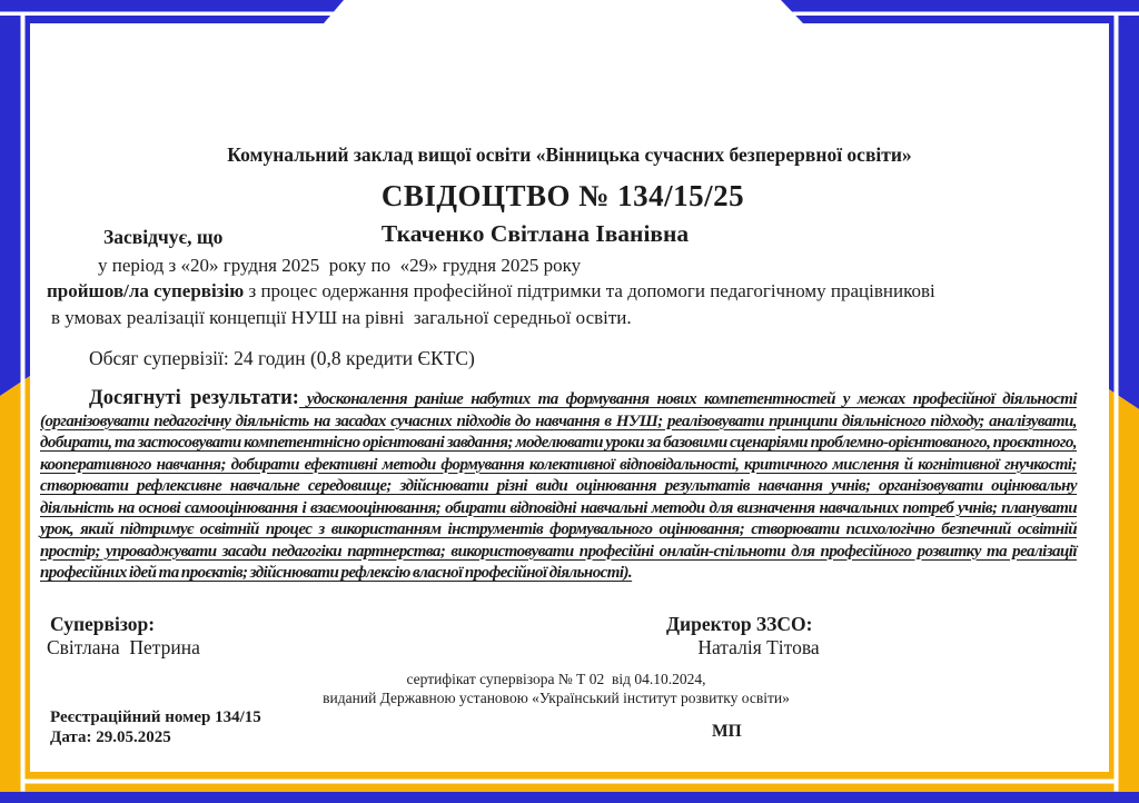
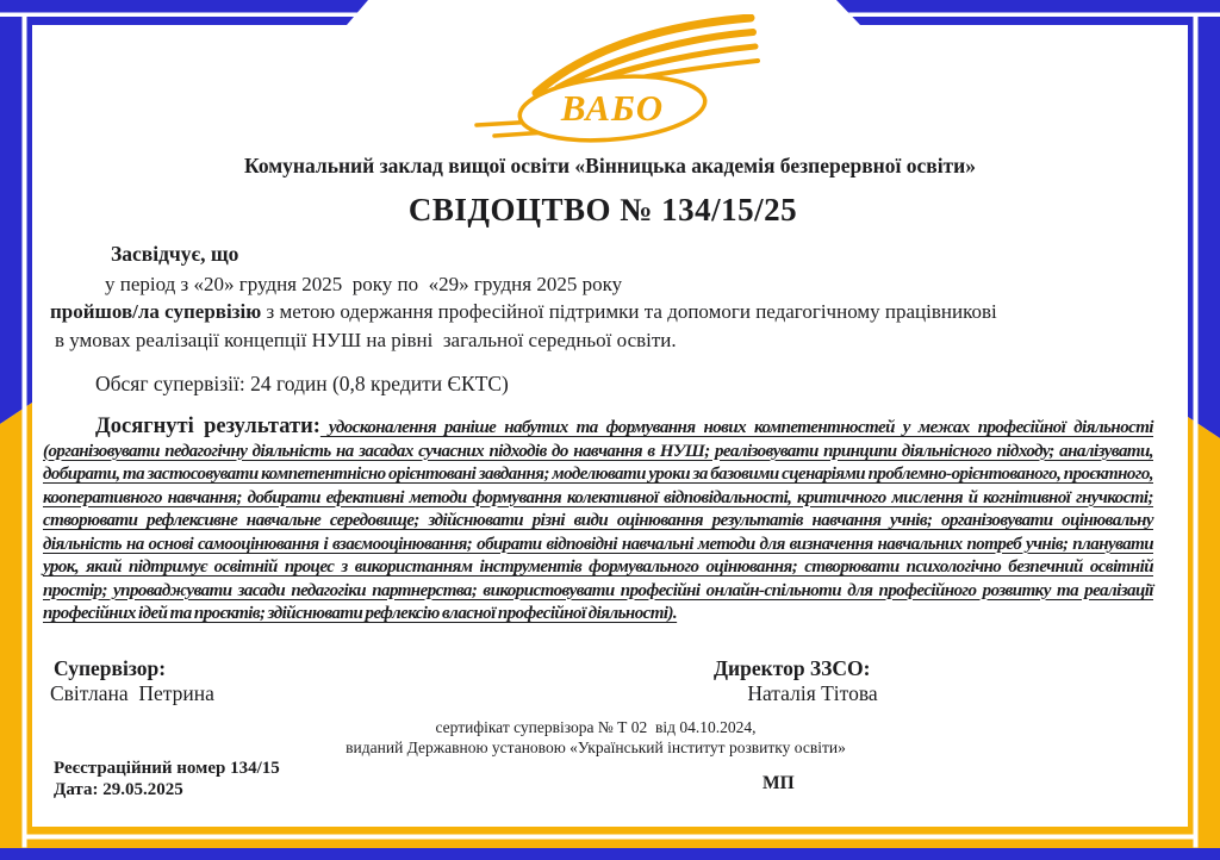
+ ВАБО
- Комунальний заклад вищої освіти «Вінницька сучасних безперервної освіти»
+ Комунальний заклад вищої освіти «Вінницька академія безперервної освіти»
  СВІДОЦТВО № 134/15/25
  Засвідчує, що
- Ткаченко Світлана Іванівна
  у період з «20» грудня 2025 року по «29» грудня 2025 року
- пройшов/ла супервізію з процес одержання професійної підтримки та допомоги педагогічному працівникові
+ пройшов/ла супервізію з метою одержання професійної підтримки та допомоги педагогічному працівникові
  в умовах реалізації концепції НУШ на рівні загальної середньої освіти.
  Обсяг супервізії: 24 годин (0,8 кредити ЄКТС)
  Досягнуті результати: удосконалення раніше набутих та формування нових компетентностей у межах професійної діяльності (організовувати педагогічну діяльність на засадах сучасних підходів до навчання в НУШ; реалізовувати принципи діяльнісного підходу; аналізувати, добирати, та застосовувати компетентнісно орієнтовані завдання; моделювати уроки за базовими сценаріями проблемно-орієнтованого, проєктного, кооперативного навчання; добирати ефективні методи формування колективної відповідальності, критичного мислення й когнітивної гнучкості; створювати рефлексивне навчальне середовище; здійснювати різні види оцінювання результатів навчання учнів; організовувати оцінювальну діяльність на основі самооцінювання і взаємооцінювання; обирати відповідні навчальні методи для визначення навчальних потреб учнів; планувати урок, який підтримує освітній процес з використанням інструментів формувального оцінювання; створювати психологічно безпечний освітній простір; упроваджувати засади педагогіки партнерства; використовувати професійні онлайн-спільноти для професійного розвитку та реалізації професійних ідей та проєктів; здійснювати рефлексію власної професійної діяльності).
  Супервізор:
  Світлана Петрина
  Директор ЗЗСО:
  Наталія Тітова
  сертифікат супервізора № Т 02 від 04.10.2024,
  виданий Державною установою «Український інститут розвитку освіти»
  Реєстраційний номер 134/15
  Дата: 29.05.2025
  МП
